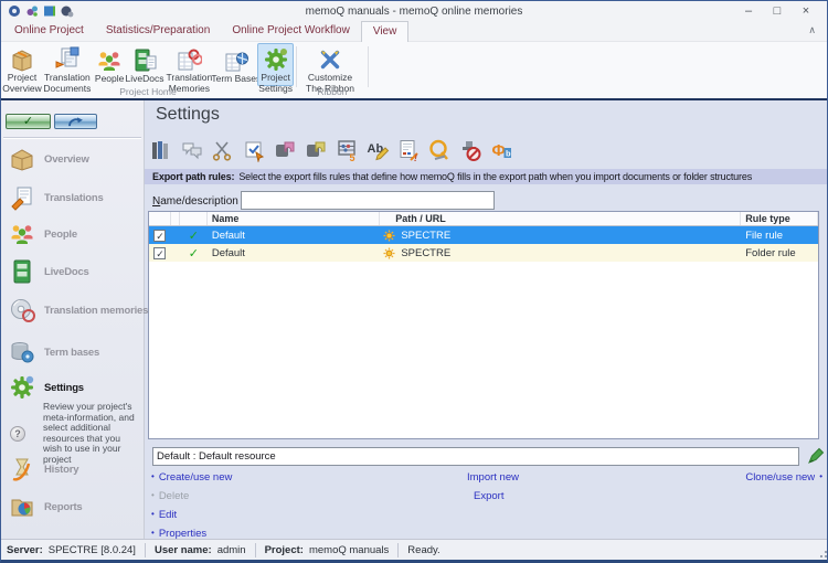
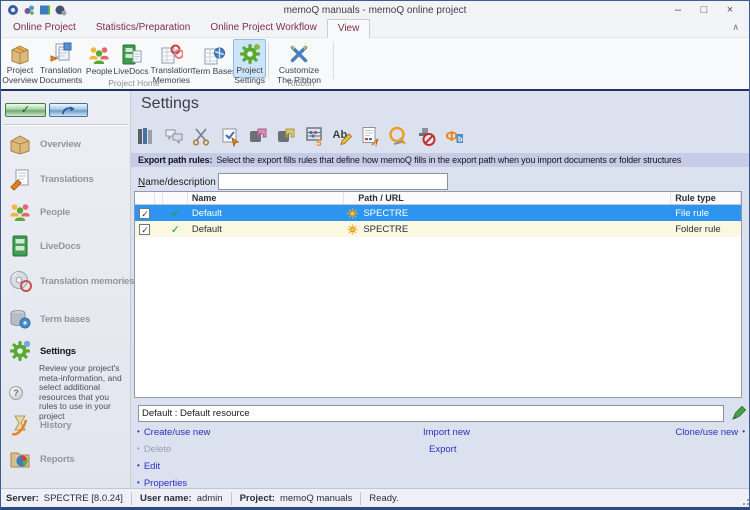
- memoQ manuals - memoQ online memories
+ memoQ manuals - memoQ online project
  –
  □
  ×
  Online Project
  Statistics/Preparation
  Online Project Workflow
  View
  ∧
  Project
  Overview
  Translation
  Documents
  People
  LiveDocs
  Translation
  Memories
  Term Base
  Project
  Settings
  Project Home
  Customize
  The Ribbon
  Ribbon
  ✓
  Overview
  Translations
  People
  LiveDocs
  Translation memories
  Term bases
  Settings
- Review your project's meta-information, and select additional resources that you wish to use in your project
+ Review your project's meta-information, and select additional resources that you rules to use in your project
  ?
  History
  Reports
  Settings
  5
  Ab
  !
  Φ
  b
  Export path rules: Select the export fills rules that define how memoQ fills in the export path when you import documents or folder structures
  Name/description
  Name
  Path / URL
  Rule type
  ✓
  ✓
  Default
  SPECTRE
  File rule
  ✓
  ✓
  Default
  SPECTRE
  Folder rule
  Default : Default resource
  • Create/use new
  Import new
  Clone/use new •
  • Delete
  Export
  • Edit
  • Properties
  Server:
  SPECTRE [8.0.24]
  User name:
  admin
  Project:
  memoQ manuals
  Ready.
